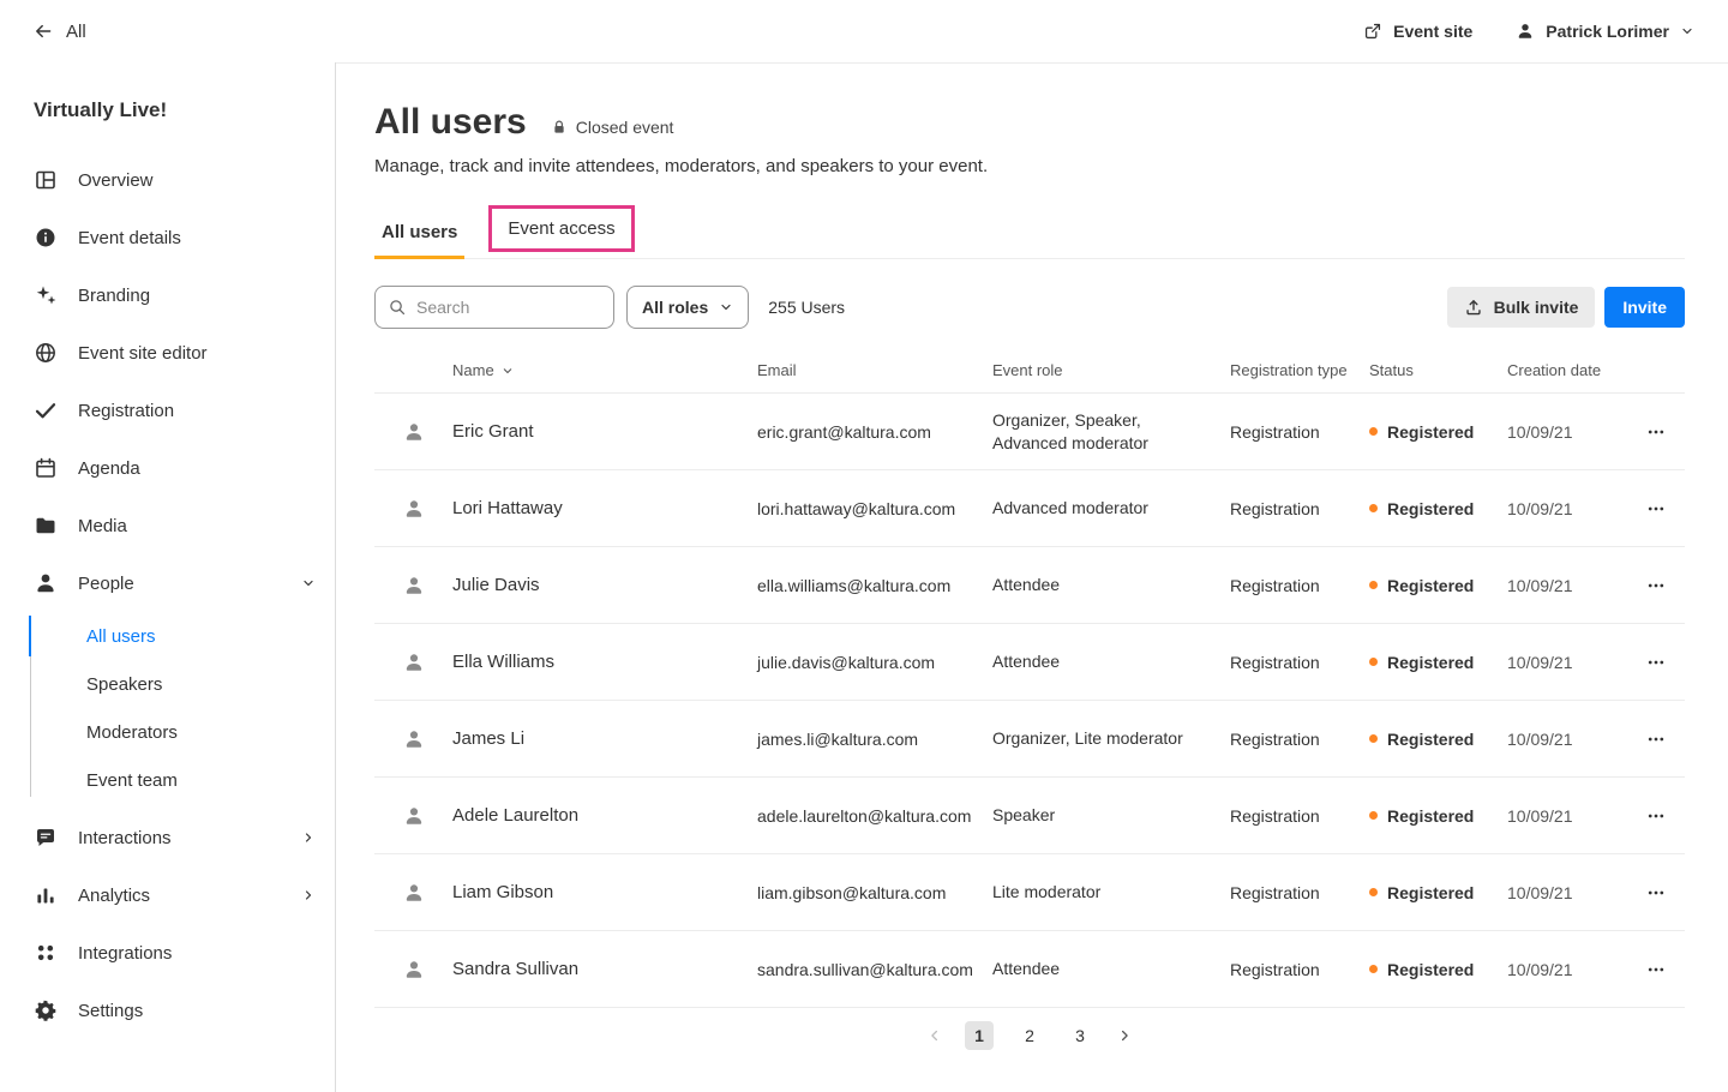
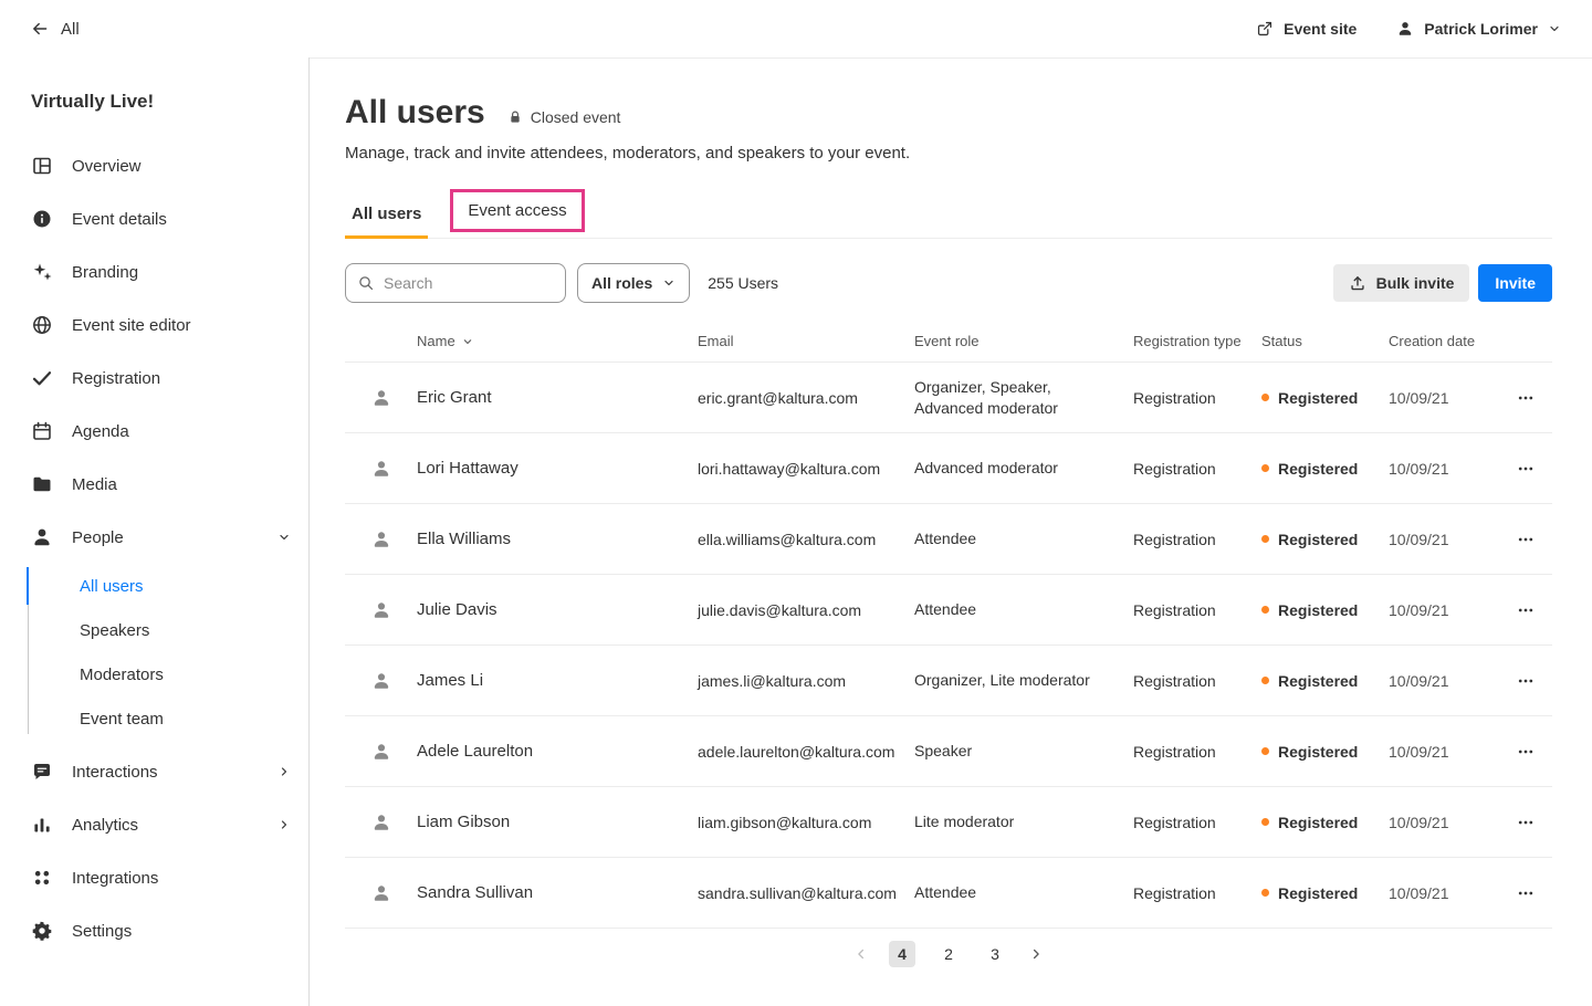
  All
  Event site
  Patrick Lorimer
  Virtually Live!
  Overview
  Event details
  Branding
  Event site editor
  Registration
  Agenda
  Media
  People
  All users
  Speakers
  Moderators
  Event team
  Interactions
  Analytics
  Integrations
  Settings
  All users
  Closed event
  Manage, track and invite attendees, moderators, and speakers to your event.
  All users
  Event access
  Search
  All roles
  255 Users
  Bulk invite
  Invite
  Name
  Email
  Event role
  Registration type
  Status
  Creation date
  Eric Grant
  eric.grant@kaltura.com
  Organizer, Speaker, Advanced moderator
  Registration
  Registered
  10/09/21
  Lori Hattaway
  lori.hattaway@kaltura.com
  Advanced moderator
  Registration
  Registered
  10/09/21
- Julie Davis
+ Ella Williams
  ella.williams@kaltura.com
  Attendee
  Registration
  Registered
  10/09/21
- Ella Williams
+ Julie Davis
  julie.davis@kaltura.com
  Attendee
  Registration
  Registered
  10/09/21
  James Li
  james.li@kaltura.com
  Organizer, Lite moderator
  Registration
  Registered
  10/09/21
  Adele Laurelton
  adele.laurelton@kaltura.com
  Speaker
  Registration
  Registered
  10/09/21
  Liam Gibson
  liam.gibson@kaltura.com
  Lite moderator
  Registration
  Registered
  10/09/21
  Sandra Sullivan
  sandra.sullivan@kaltura.com
  Attendee
  Registration
  Registered
  10/09/21
- 1
+ 4
  2
  3
